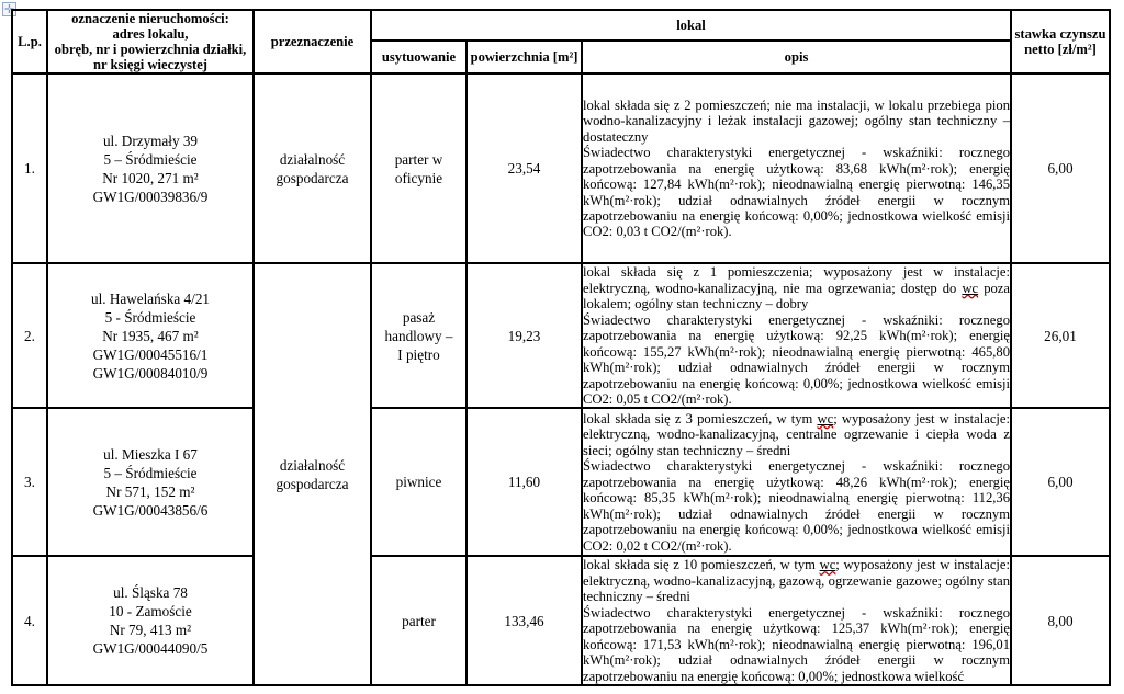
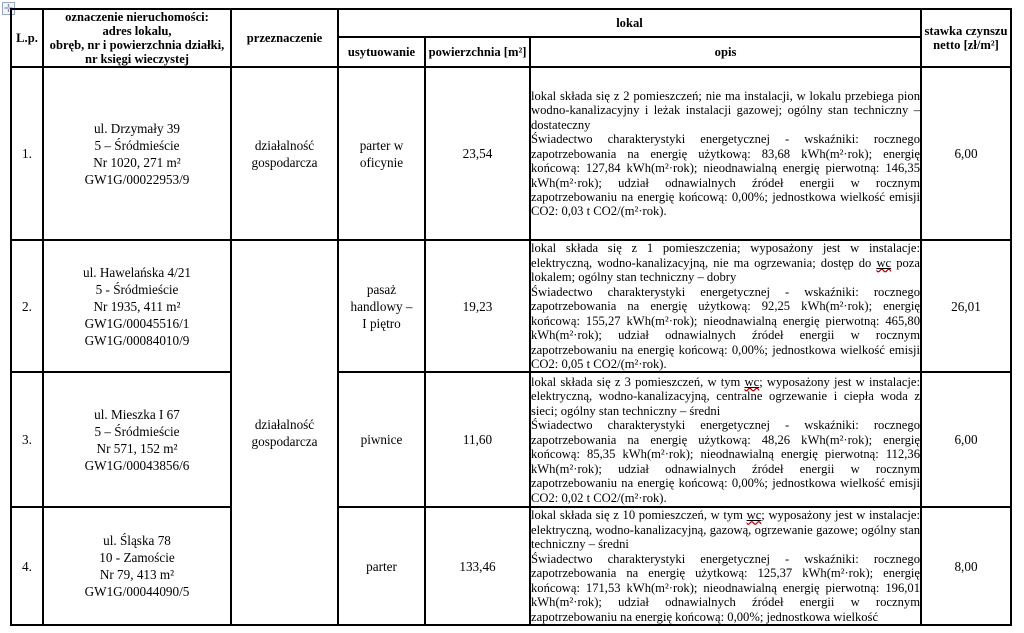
  ✛
  L.p.	oznaczenie nieruchomości: adres lokalu, obręb, nr i powierzchnia działki, nr księgi wieczystej	przeznaczenie	lokal	stawka czynszu netto [zł/m²]
  usytuowanie	powierzchnia [m²]	opis
- 1.	ul. Drzymały 39 5 – Śródmieście Nr 1020, 271 m² GW1G/00039836/9	działalność gospodarcza	parter w oficynie	23,54	lokal składa się z 2 pomieszczeń; nie ma instalacji, w lokalu przebiega pion wodno-kanalizacyjny i leżak instalacji gazowej; ogólny stan techniczny – dostatecznyŚwiadectwo charakterystyki energetycznej - wskaźniki: rocznego zapotrzebowania na energię użytkową: 83,68 kWh(m²·rok); energię końcową: 127,84 kWh(m²·rok); nieodnawialną energię pierwotną: 146,35 kWh(m²·rok); udział odnawialnych źródeł energii w rocznym zapotrzebowaniu na energię końcową: 0,00%; jednostkowa wielkość emisji CO2: 0,03 t CO2/(m²·rok).	6,00
+ 1.	ul. Drzymały 39 5 – Śródmieście Nr 1020, 271 m² GW1G/00022953/9	działalność gospodarcza	parter w oficynie	23,54	lokal składa się z 2 pomieszczeń; nie ma instalacji, w lokalu przebiega pion wodno-kanalizacyjny i leżak instalacji gazowej; ogólny stan techniczny – dostatecznyŚwiadectwo charakterystyki energetycznej - wskaźniki: rocznego zapotrzebowania na energię użytkową: 83,68 kWh(m²·rok); energię końcową: 127,84 kWh(m²·rok); nieodnawialną energię pierwotną: 146,35 kWh(m²·rok); udział odnawialnych źródeł energii w rocznym zapotrzebowaniu na energię końcową: 0,00%; jednostkowa wielkość emisji CO2: 0,03 t CO2/(m²·rok).	6,00
- 2.	ul. Hawelańska 4/21 5 - Śródmieście Nr 1935, 467 m² GW1G/00045516/1 GW1G/00084010/9	działalność gospodarcza	pasaż handlowy – I piętro	19,23	lokal składa się z 1 pomieszczenia; wyposażony jest w instalacje: elektryczną, wodno-kanalizacyjną, nie ma ogrzewania; dostęp do wc poza lokalem; ogólny stan techniczny – dobryŚwiadectwo charakterystyki energetycznej - wskaźniki: rocznego zapotrzebowania na energię użytkową: 92,25 kWh(m²·rok); energię końcową: 155,27 kWh(m²·rok); nieodnawialną energię pierwotną: 465,80 kWh(m²·rok); udział odnawialnych źródeł energii w rocznym zapotrzebowaniu na energię końcową: 0,00%; jednostkowa wielkość emisji CO2: 0,05 t CO2/(m²·rok).	26,01
+ 2.	ul. Hawelańska 4/21 5 - Śródmieście Nr 1935, 411 m² GW1G/00045516/1 GW1G/00084010/9	działalność gospodarcza	pasaż handlowy – I piętro	19,23	lokal składa się z 1 pomieszczenia; wyposażony jest w instalacje: elektryczną, wodno-kanalizacyjną, nie ma ogrzewania; dostęp do wc poza lokalem; ogólny stan techniczny – dobryŚwiadectwo charakterystyki energetycznej - wskaźniki: rocznego zapotrzebowania na energię użytkową: 92,25 kWh(m²·rok); energię końcową: 155,27 kWh(m²·rok); nieodnawialną energię pierwotną: 465,80 kWh(m²·rok); udział odnawialnych źródeł energii w rocznym zapotrzebowaniu na energię końcową: 0,00%; jednostkowa wielkość emisji CO2: 0,05 t CO2/(m²·rok).	26,01
  3.	ul. Mieszka I 67 5 – Śródmieście Nr 571, 152 m² GW1G/00043856/6	piwnice	11,60	lokal składa się z 3 pomieszczeń, w tym wc; wyposażony jest w instalacje: elektryczną, wodno-kanalizacyjną, centralne ogrzewanie i ciepła woda z sieci; ogólny stan techniczny – średniŚwiadectwo charakterystyki energetycznej - wskaźniki: rocznego zapotrzebowania na energię użytkową: 48,26 kWh(m²·rok); energię końcową: 85,35 kWh(m²·rok); nieodnawialną energię pierwotną: 112,36 kWh(m²·rok); udział odnawialnych źródeł energii w rocznym zapotrzebowaniu na energię końcową: 0,00%; jednostkowa wielkość emisji CO2: 0,02 t CO2/(m²·rok).	6,00
  4.	ul. Śląska 78 10 - Zamoście Nr 79, 413 m² GW1G/00044090/5	parter	133,46	lokal składa się z 10 pomieszczeń, w tym wc; wyposażony jest w instalacje: elektryczną, wodno-kanalizacyjną, gazową, ogrzewanie gazowe; ogólny stan techniczny – średniŚwiadectwo charakterystyki energetycznej - wskaźniki: rocznego zapotrzebowania na energię użytkową: 125,37 kWh(m²·rok); energię końcową: 171,53 kWh(m²·rok); nieodnawialną energię pierwotną: 196,01 kWh(m²·rok); udział odnawialnych źródeł energii w rocznym zapotrzebowaniu na energię końcową: 0,00%; jednostkowa wielkość	8,00
